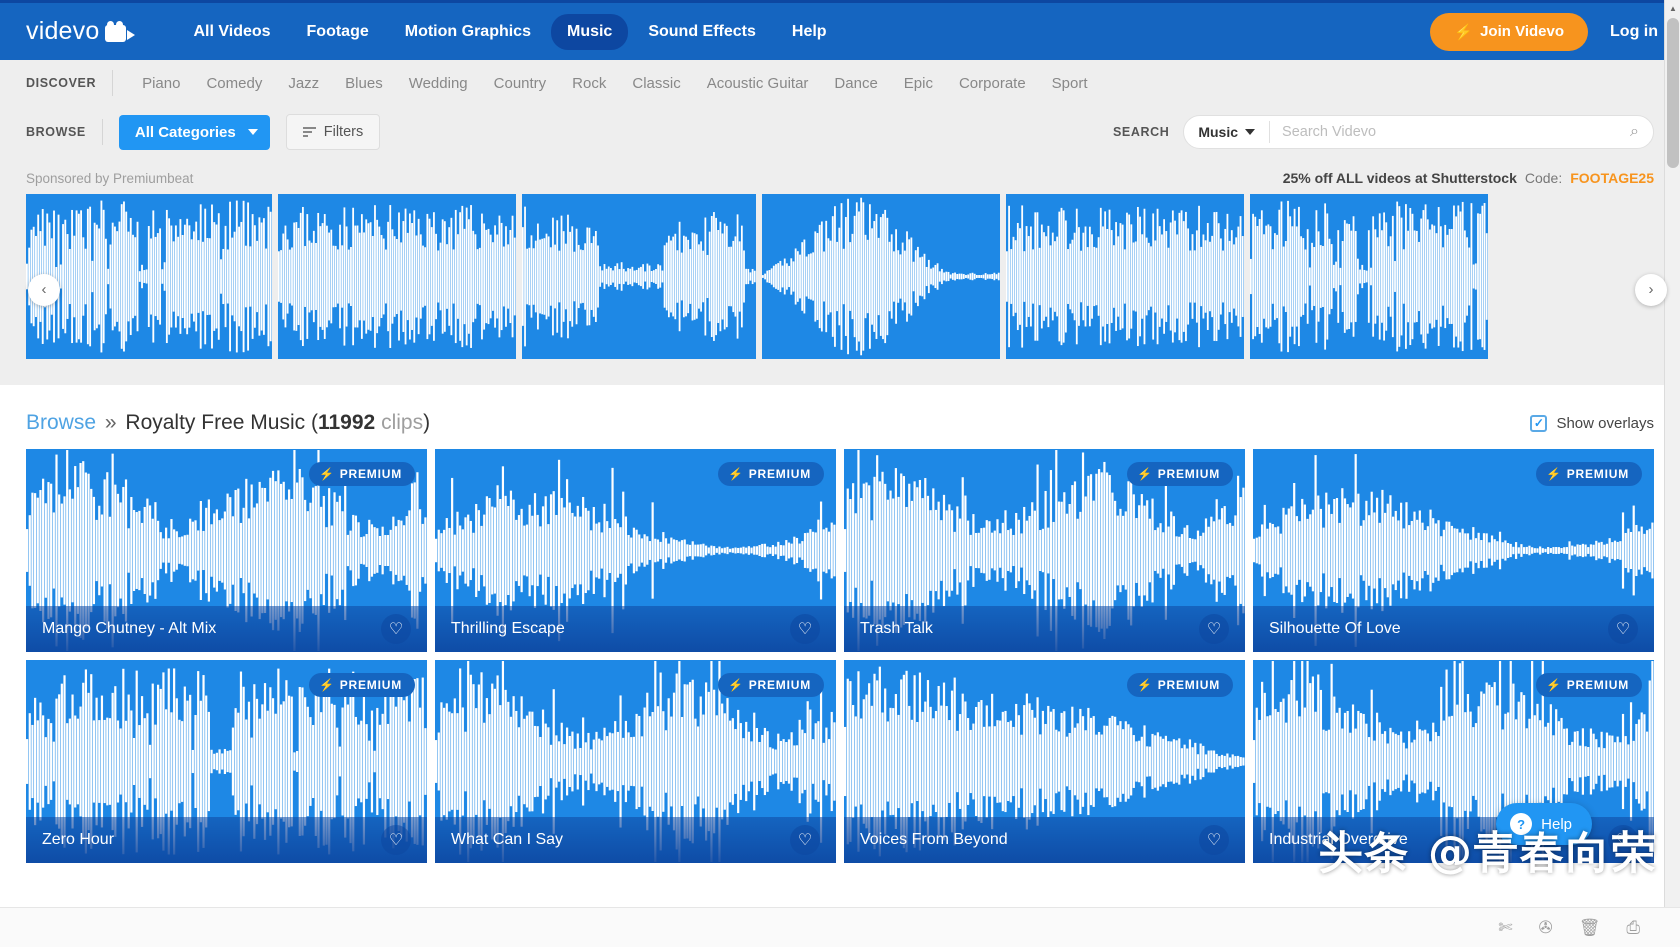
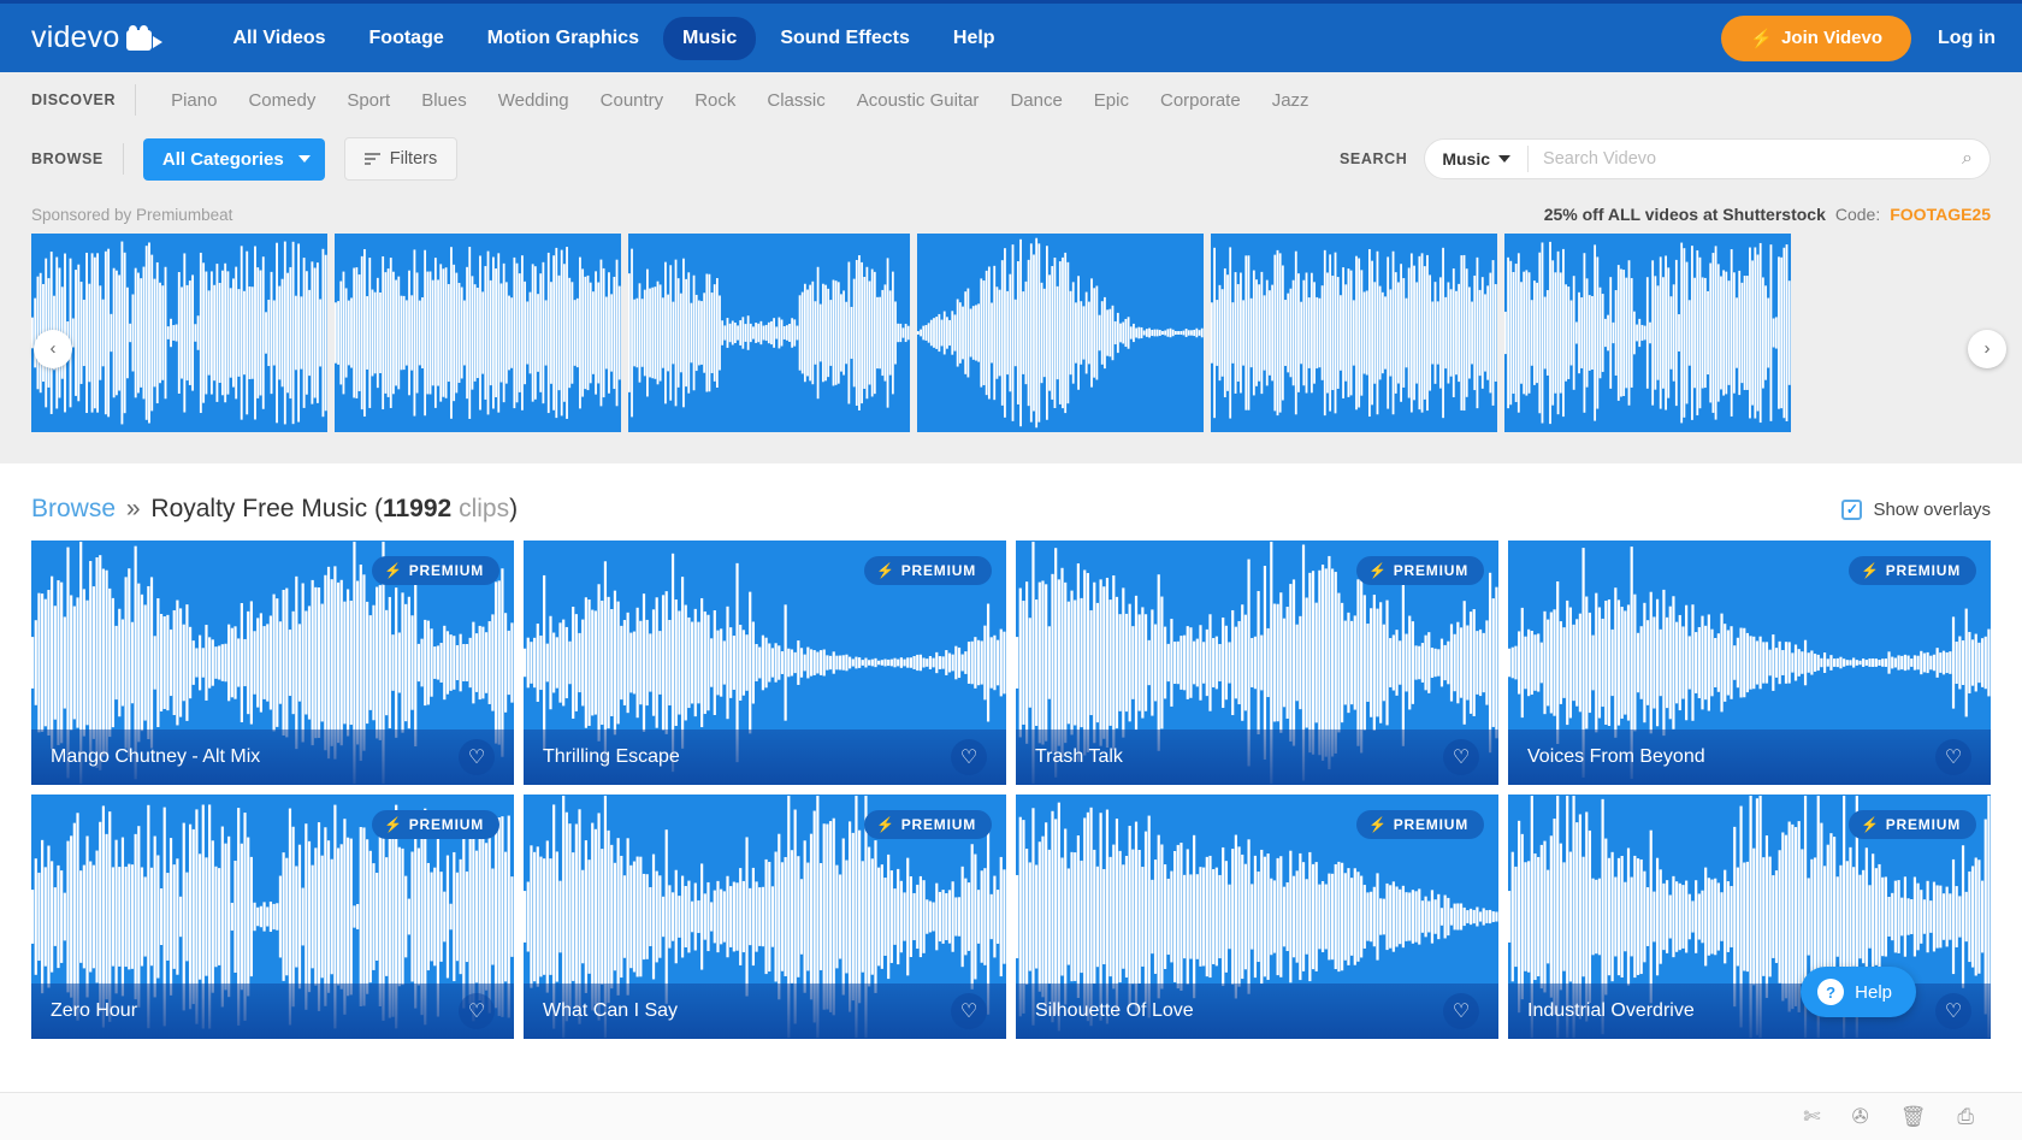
  videvo
  All Videos
  Footage
  Motion Graphics
  Music
  Sound Effects
  Help
  ⚡
  Join Videvo
  Log in
  DISCOVER
  Piano
  Comedy
- Jazz
+ Sport
  Blues
  Wedding
  Country
  Rock
  Classic
  Acoustic Guitar
  Dance
  Epic
  Corporate
- Sport
+ Jazz
  BROWSE
  All Categories
  Filters
  SEARCH
  Music
  Search Videvo
  ⌕
  Sponsored by Premiumbeat
  25% off ALL videos at Shutterstock
  Code:
  FOOTAGE25
  ‹
  ›
  Browse » Royalty Free Music (11992 clips)
  ✓
  Show overlays
  ⚡
  PREMIUM
  Mango Chutney - Alt Mix
  ♡
  ⚡
  PREMIUM
  Thrilling Escape
  ♡
  ⚡
  PREMIUM
  Trash Talk
  ♡
  ⚡
  PREMIUM
- Silhouette Of Love
+ Voices From Beyond
  ♡
  ⚡
  PREMIUM
  Zero Hour
  ♡
  ⚡
  PREMIUM
  What Can I Say
  ♡
  ⚡
  PREMIUM
- Voices From Beyond
+ Silhouette Of Love
  ♡
  ⚡
  PREMIUM
  Industrial Overdrive
  ♡
  ?
  Help
- 头条 @青春向荣
  ✄
  ✇
  🗑
  ⎙
- ▲
